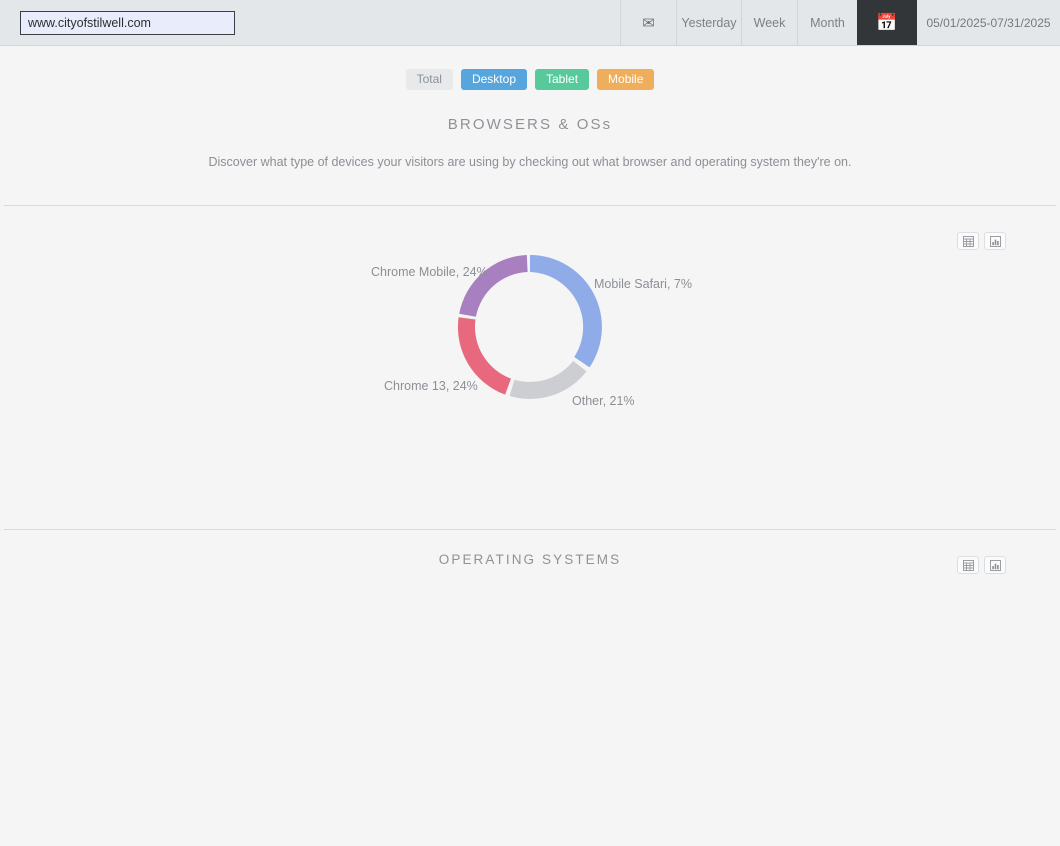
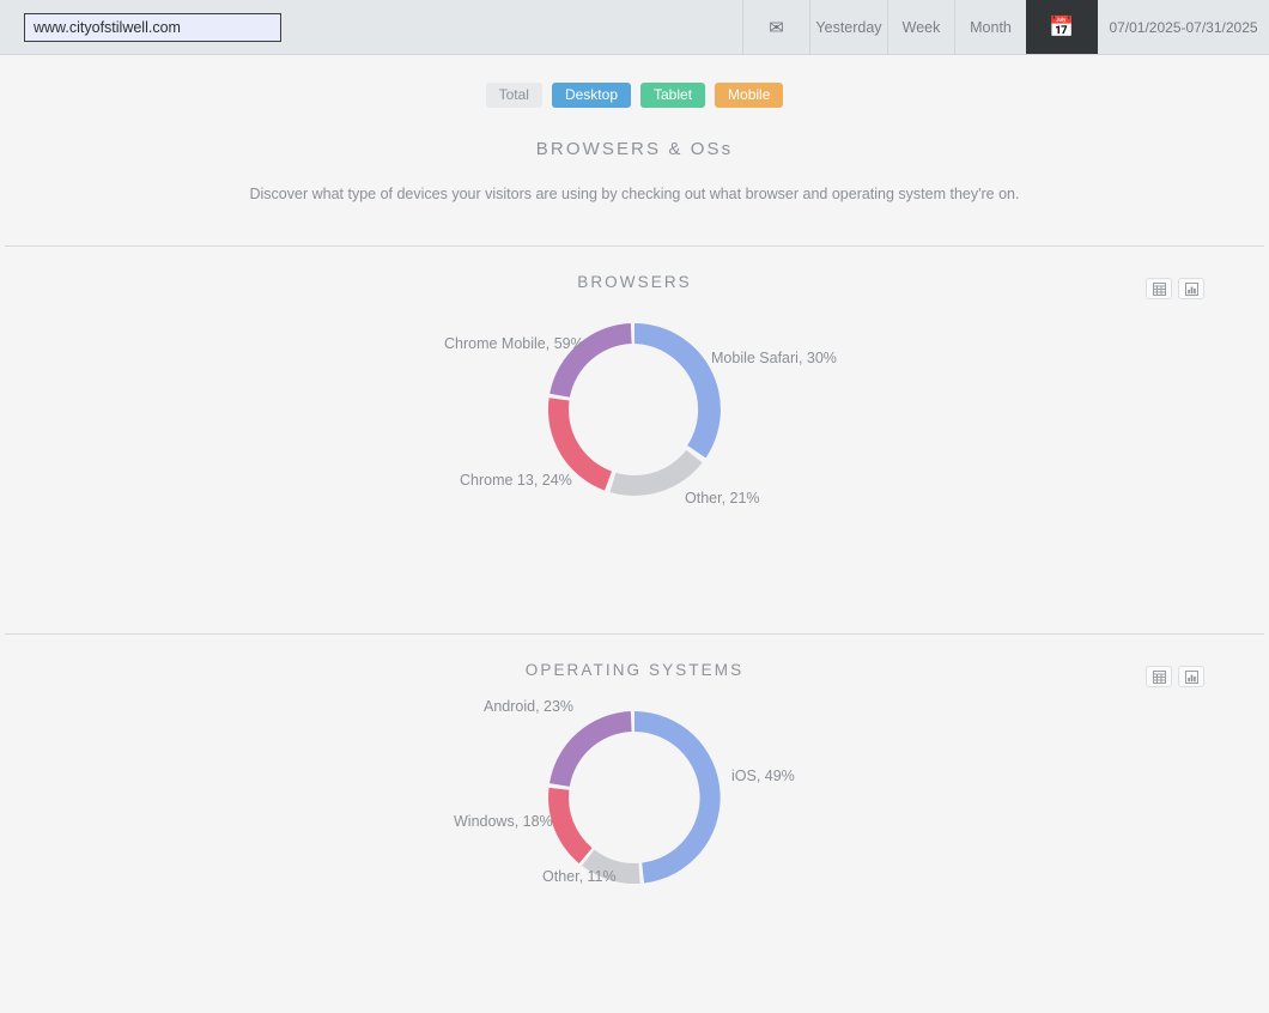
  www.cityofstilwell.com
  ✉
  Yesterday
  Week
  Month
  📅
- 05/01/2025-07/31/2025
+ 07/01/2025-07/31/2025
  Total
  Desktop
  Tablet
  Mobile
  BROWSERS & OSs
  Discover what type of devices your visitors are using by checking out what browser and operating system they're on.
+ BROWSERS
- Mobile Safari, 7%
+ Mobile Safari, 30%
  Other, 21%
  Chrome 13, 24%
- Chrome Mobile, 24%
+ Chrome Mobile, 59%
  OPERATING SYSTEMS
+ iOS, 49%
+ Other, 11%
+ Windows, 18%
+ Android, 23%
